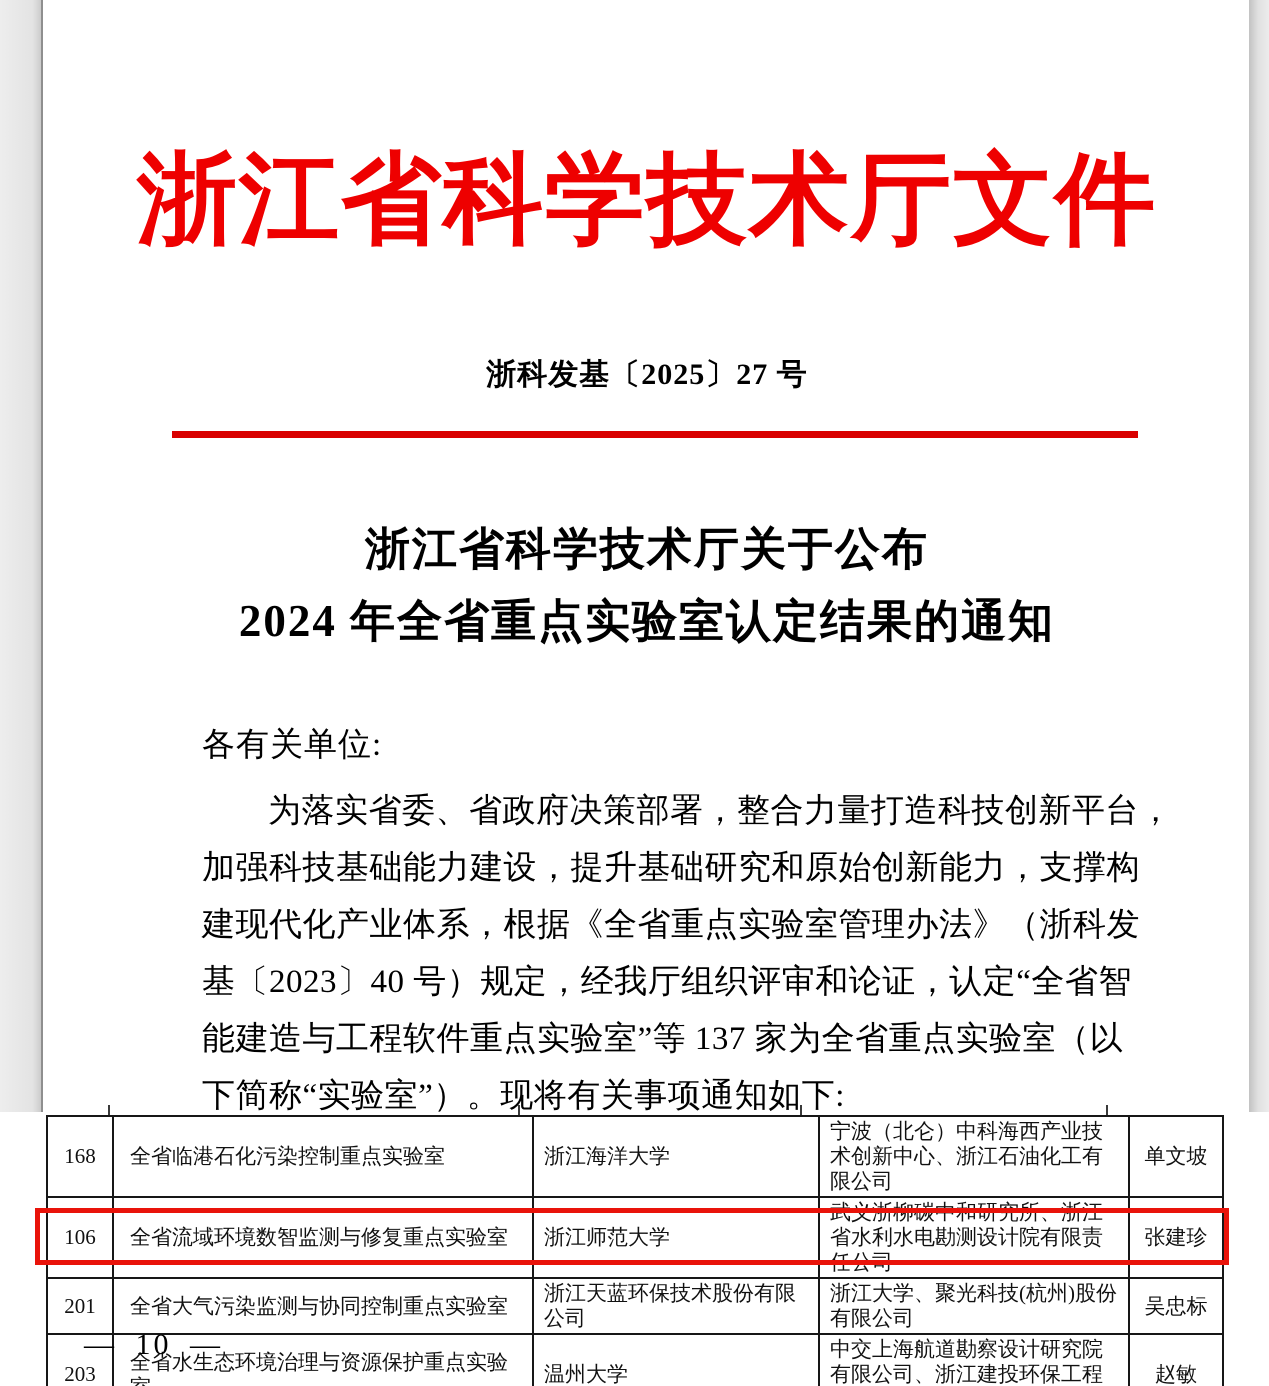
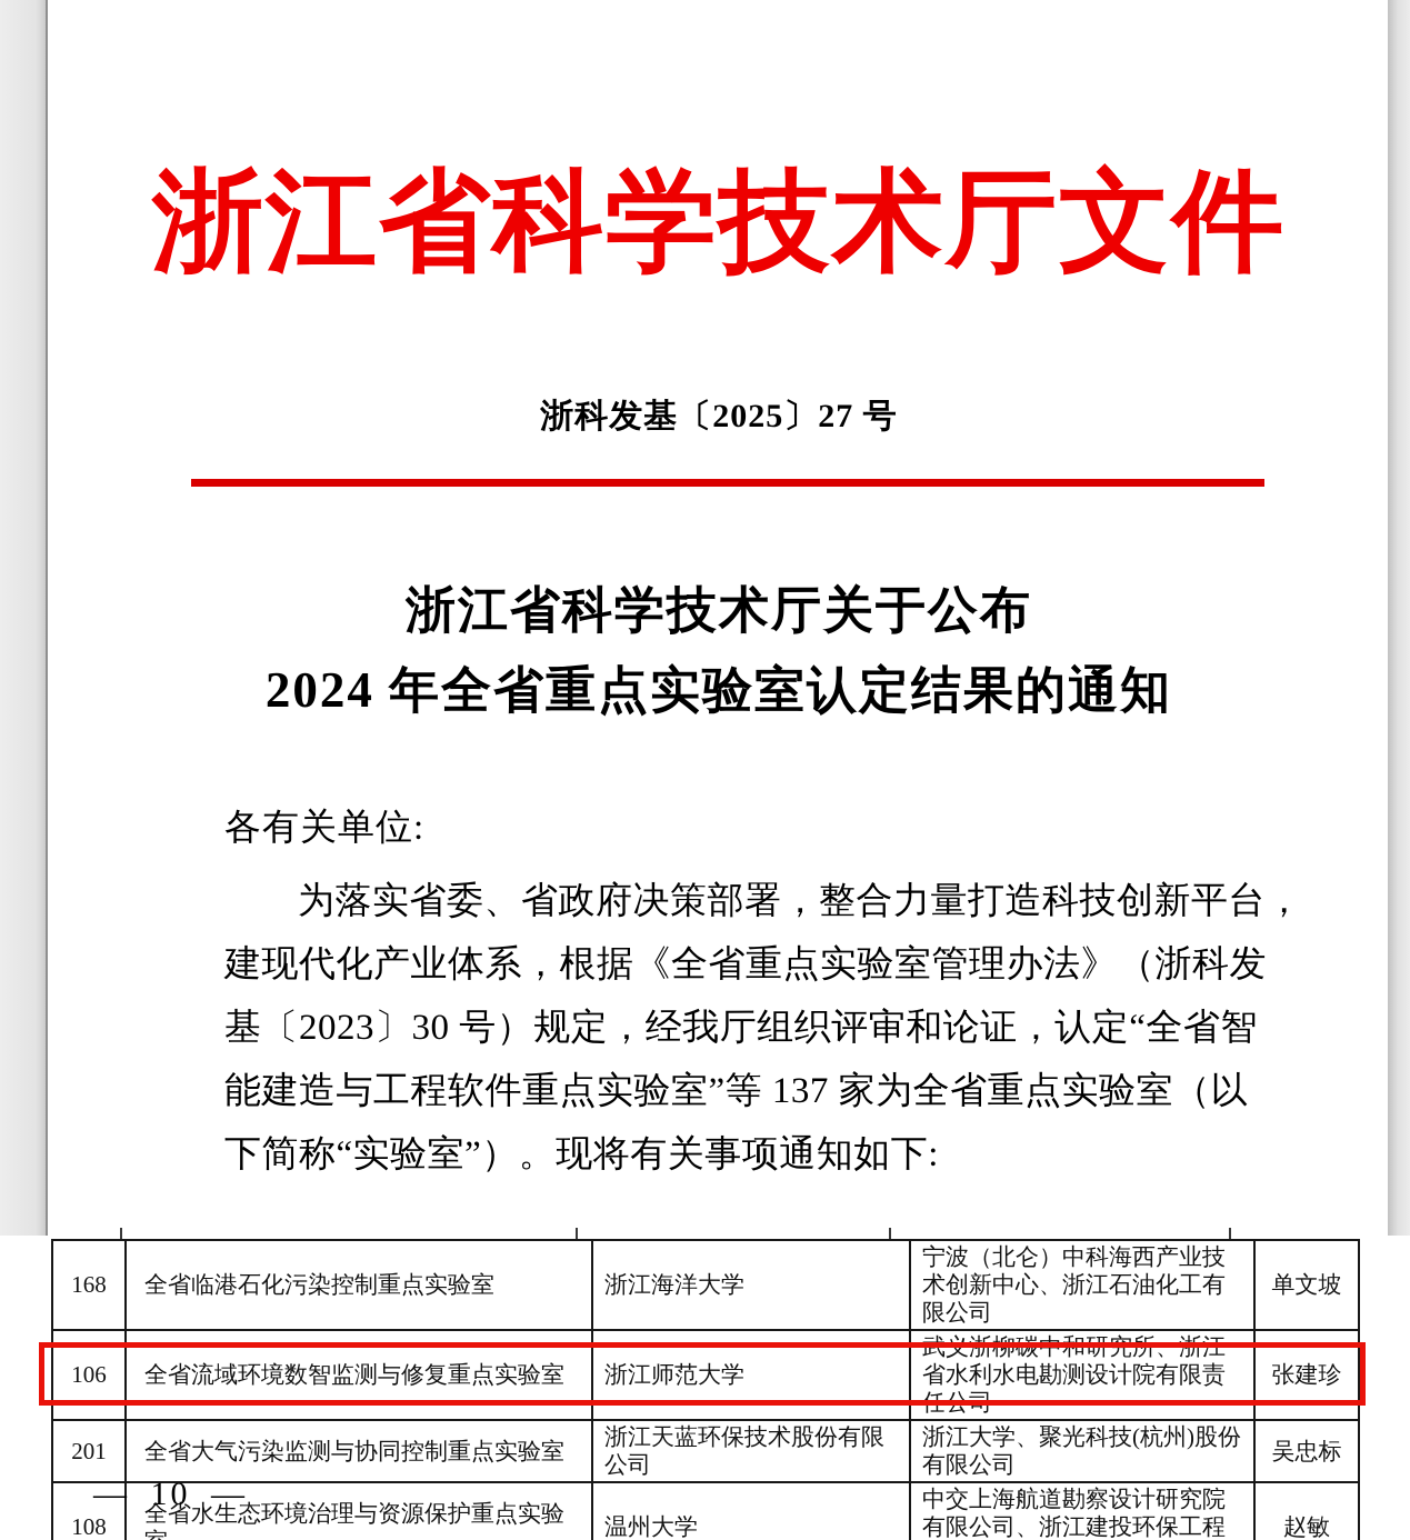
  浙江省科学技术厅文件
  浙科发基〔2025〕27 号
  浙江省科学技术厅关于公布
  2024 年全省重点实验室认定结果的通知
  各有关单位:
  为落实省委、省政府决策部署，整合力量打造科技创新平台，
- 加强科技基础能力建设，提升基础研究和原始创新能力，支撑构
  建现代化产业体系，根据《全省重点实验室管理办法》（浙科发
- 基〔2023〕40 号）规定，经我厅组织评审和论证，认定“全省智
+ 基〔2023〕30 号）规定，经我厅组织评审和论证，认定“全省智
  能建造与工程软件重点实验室”等 137 家为全省重点实验室（以
  下简称“实验室”）。现将有关事项通知如下:
  168	全省临港石化污染控制重点实验室	浙江海洋大学	宁波（北仑）中科海西产业技术创新中心、浙江石油化工有限公司	单文坡
  106	全省流域环境数智监测与修复重点实验室	浙江师范大学	武义浙柳碳中和研究所、浙江省水利水电勘测设计院有限责任公司	张建珍
  201	全省大气污染监测与协同控制重点实验室	浙江天蓝环保技术股份有限公司	浙江大学、聚光科技(杭州)股份有限公司	吴忠标
- 203	全省水生态环境治理与资源保护重点实验	温州大学	中交上海航道勘察设计研究院有限公司、浙江建投环保工程	赵敏
+ 108	全省水生态环境治理与资源保护重点实验	温州大学	中交上海航道勘察设计研究院有限公司、浙江建投环保工程	赵敏
  — 10 —
